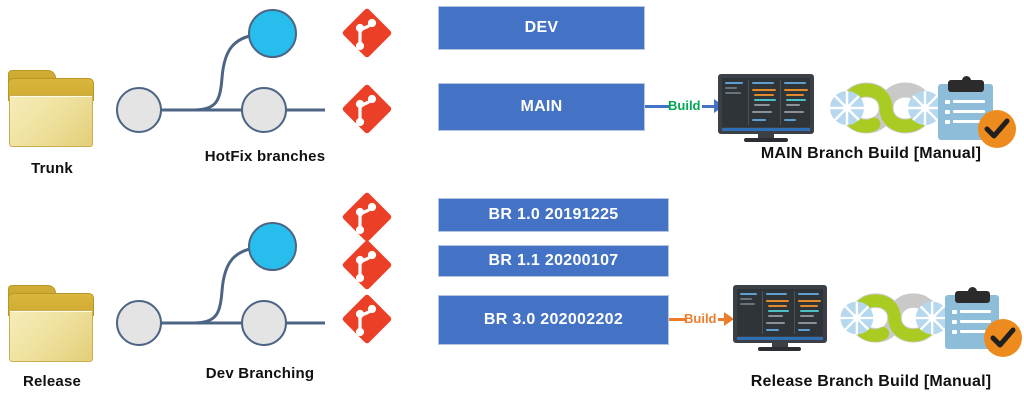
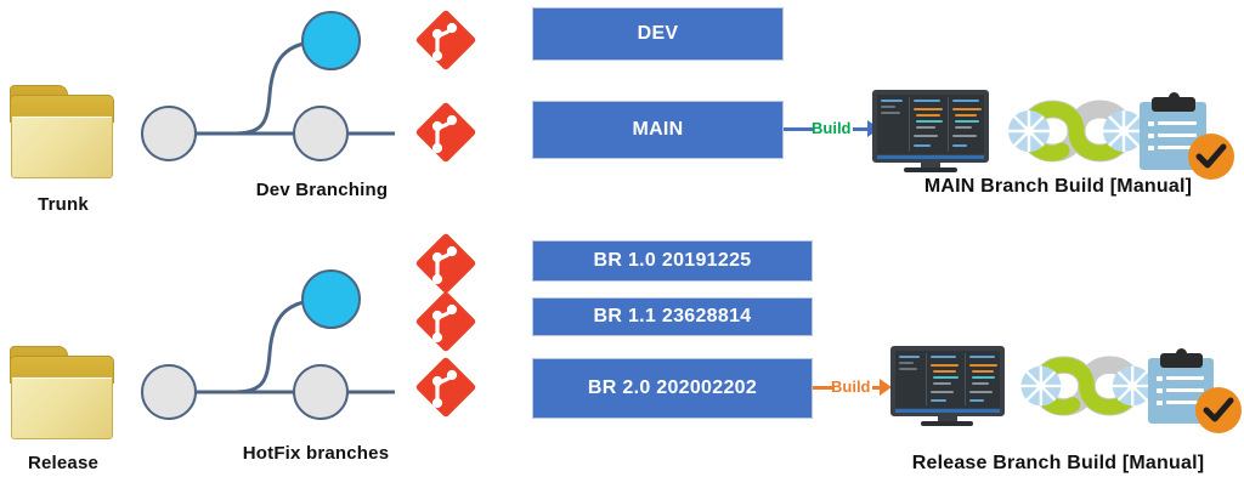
  Trunk
- HotFix branches
+ Dev Branching
  DEV
  MAIN
  Build
  MAIN Branch Build [Manual]
  Release
- Dev Branching
+ HotFix branches
  BR 1.0 20191225
- BR 1.1 20200107
+ BR 1.1 23628814
- BR 3.0 202002202
+ BR 2.0 202002202
  Build
  Release Branch Build [Manual]
